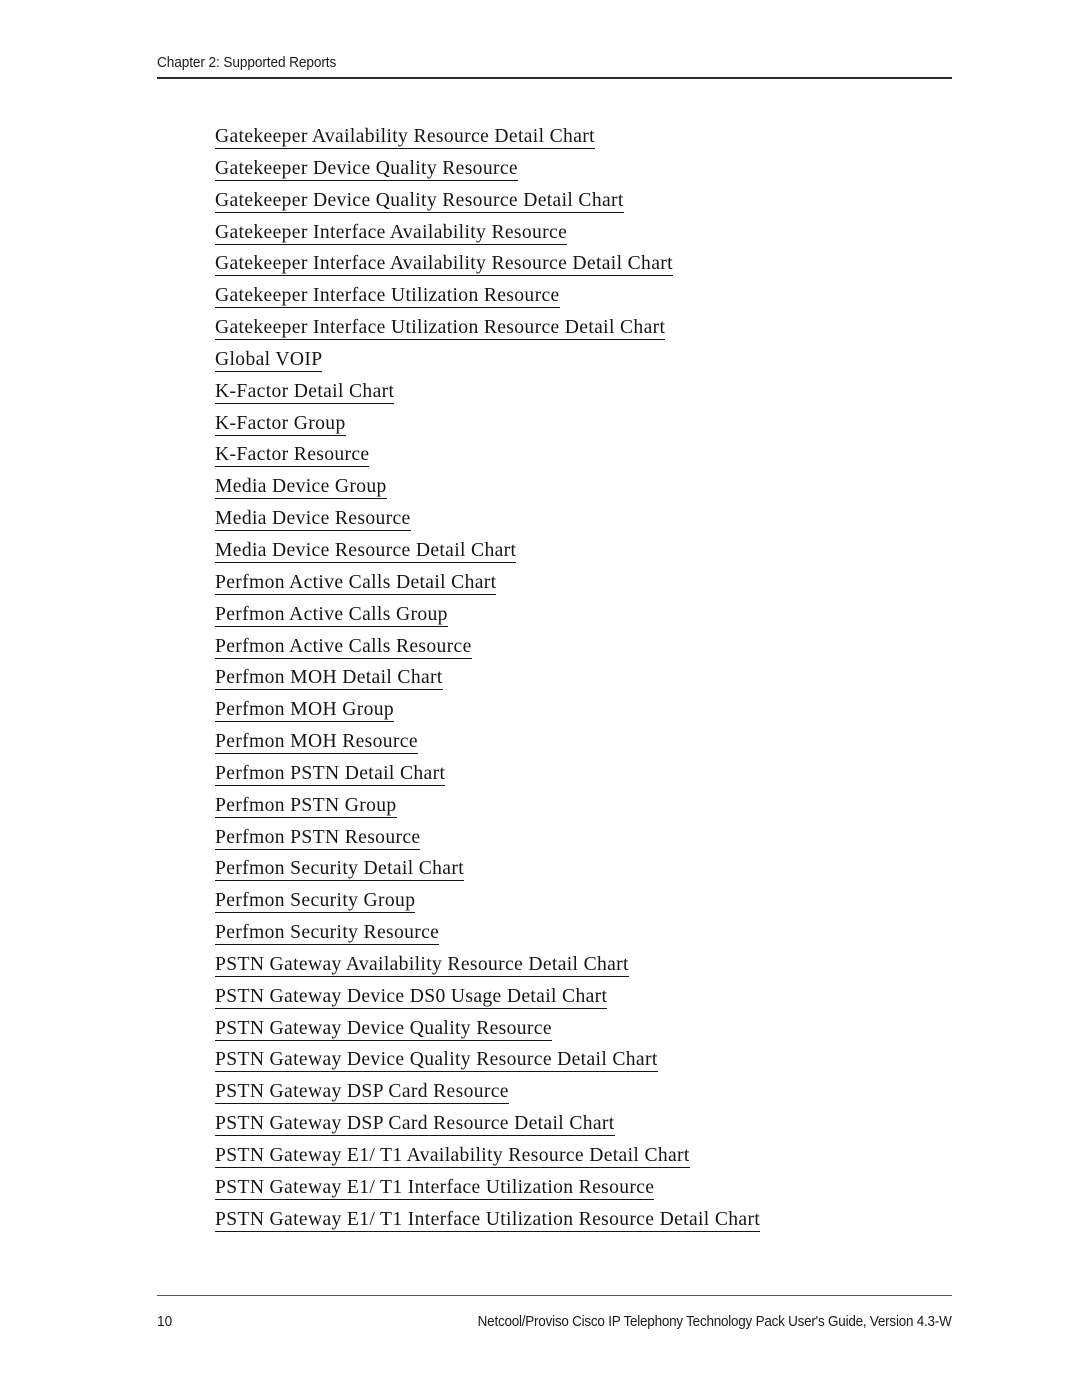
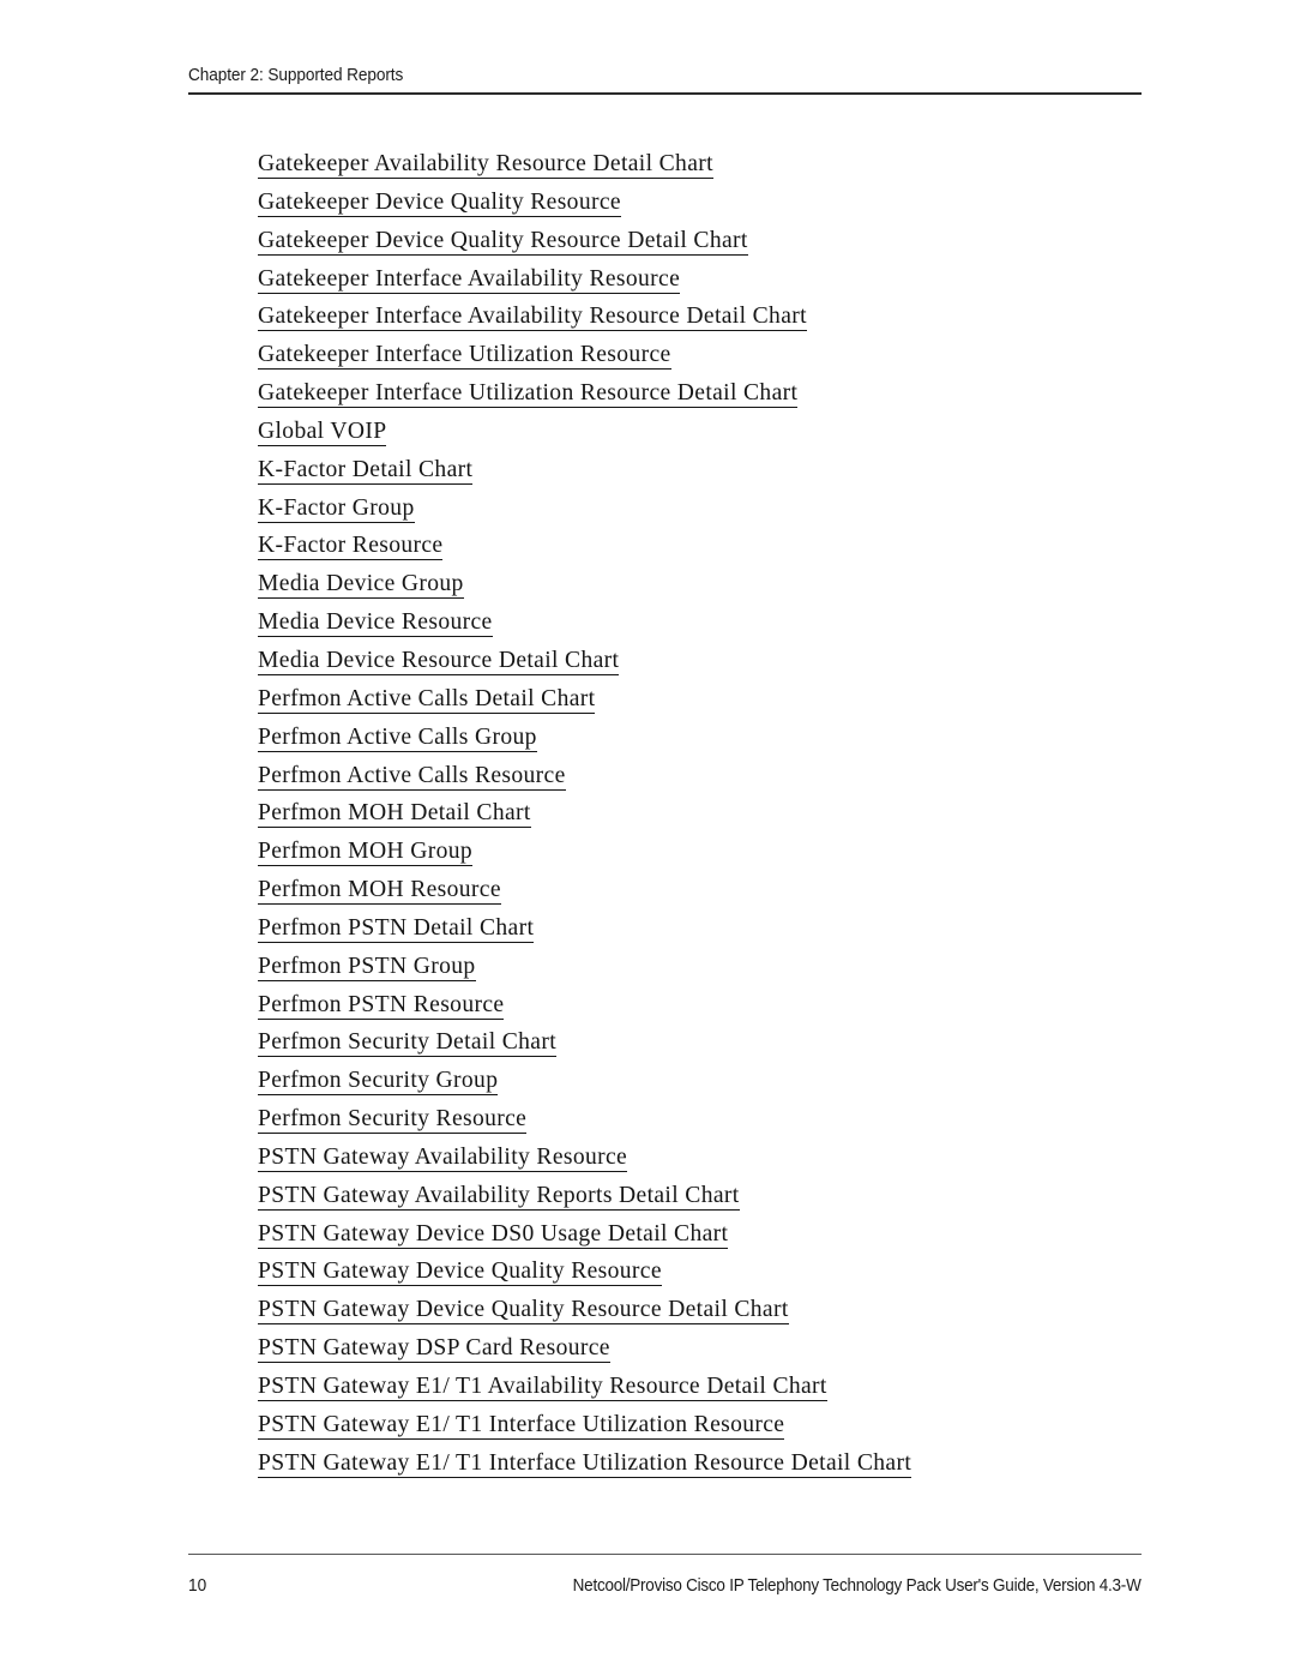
  Chapter 2: Supported Reports
  Gatekeeper Availability Resource Detail Chart
  Gatekeeper Device Quality Resource
  Gatekeeper Device Quality Resource Detail Chart
  Gatekeeper Interface Availability Resource
  Gatekeeper Interface Availability Resource Detail Chart
  Gatekeeper Interface Utilization Resource
  Gatekeeper Interface Utilization Resource Detail Chart
  Global VOIP
  K-Factor Detail Chart
  K-Factor Group
  K-Factor Resource
  Media Device Group
  Media Device Resource
  Media Device Resource Detail Chart
  Perfmon Active Calls Detail Chart
  Perfmon Active Calls Group
  Perfmon Active Calls Resource
  Perfmon MOH Detail Chart
  Perfmon MOH Group
  Perfmon MOH Resource
  Perfmon PSTN Detail Chart
  Perfmon PSTN Group
  Perfmon PSTN Resource
  Perfmon Security Detail Chart
  Perfmon Security Group
  Perfmon Security Resource
+ PSTN Gateway Availability Resource
- PSTN Gateway Availability Resource Detail Chart
+ PSTN Gateway Availability Reports Detail Chart
  PSTN Gateway Device DS0 Usage Detail Chart
  PSTN Gateway Device Quality Resource
  PSTN Gateway Device Quality Resource Detail Chart
  PSTN Gateway DSP Card Resource
- PSTN Gateway DSP Card Resource Detail Chart
  PSTN Gateway E1/ T1 Availability Resource Detail Chart
  PSTN Gateway E1/ T1 Interface Utilization Resource
  PSTN Gateway E1/ T1 Interface Utilization Resource Detail Chart
  10
  Netcool/Proviso Cisco IP Telephony Technology Pack User's Guide, Version 4.3-W
